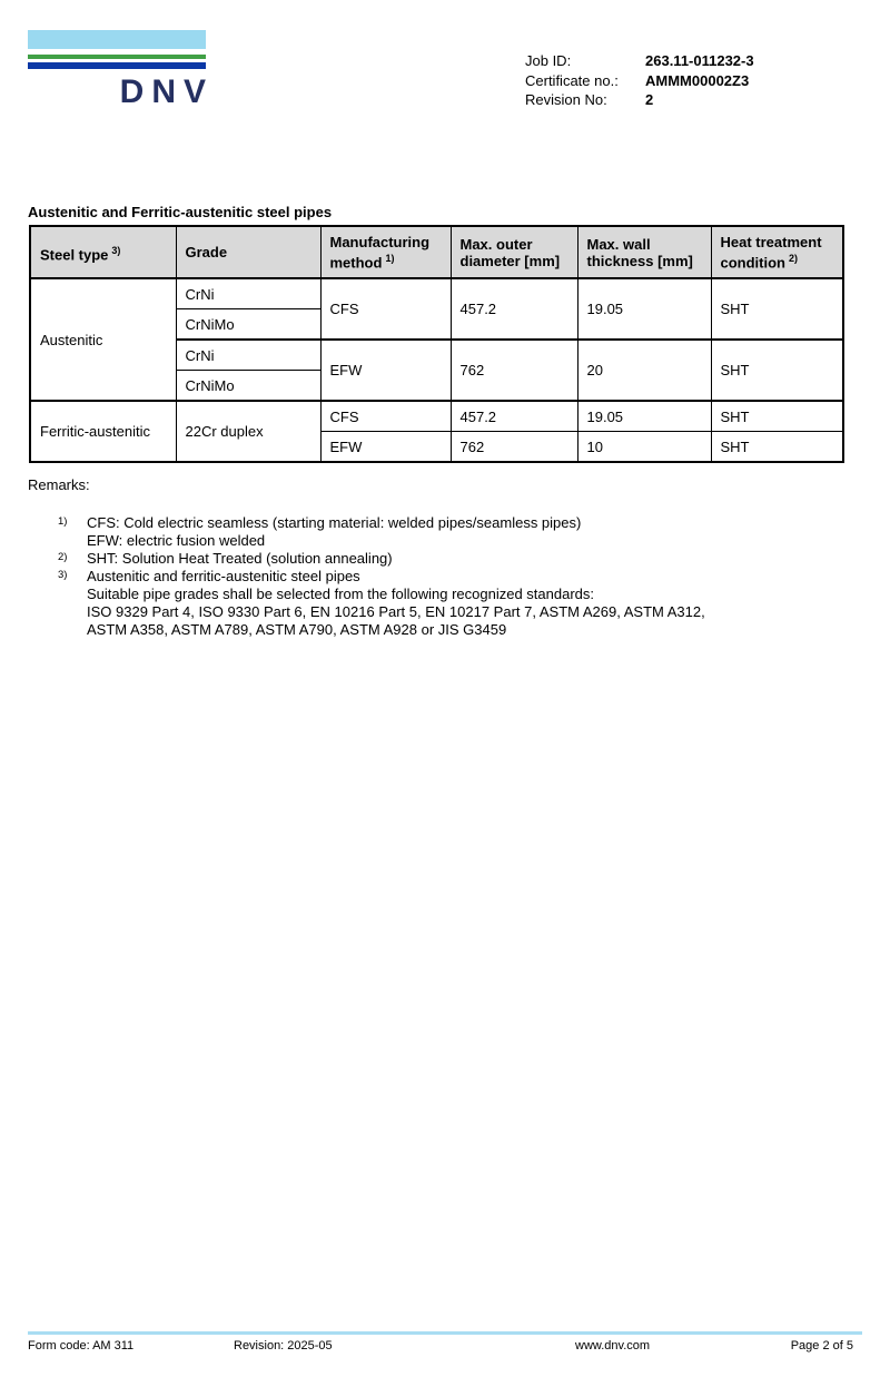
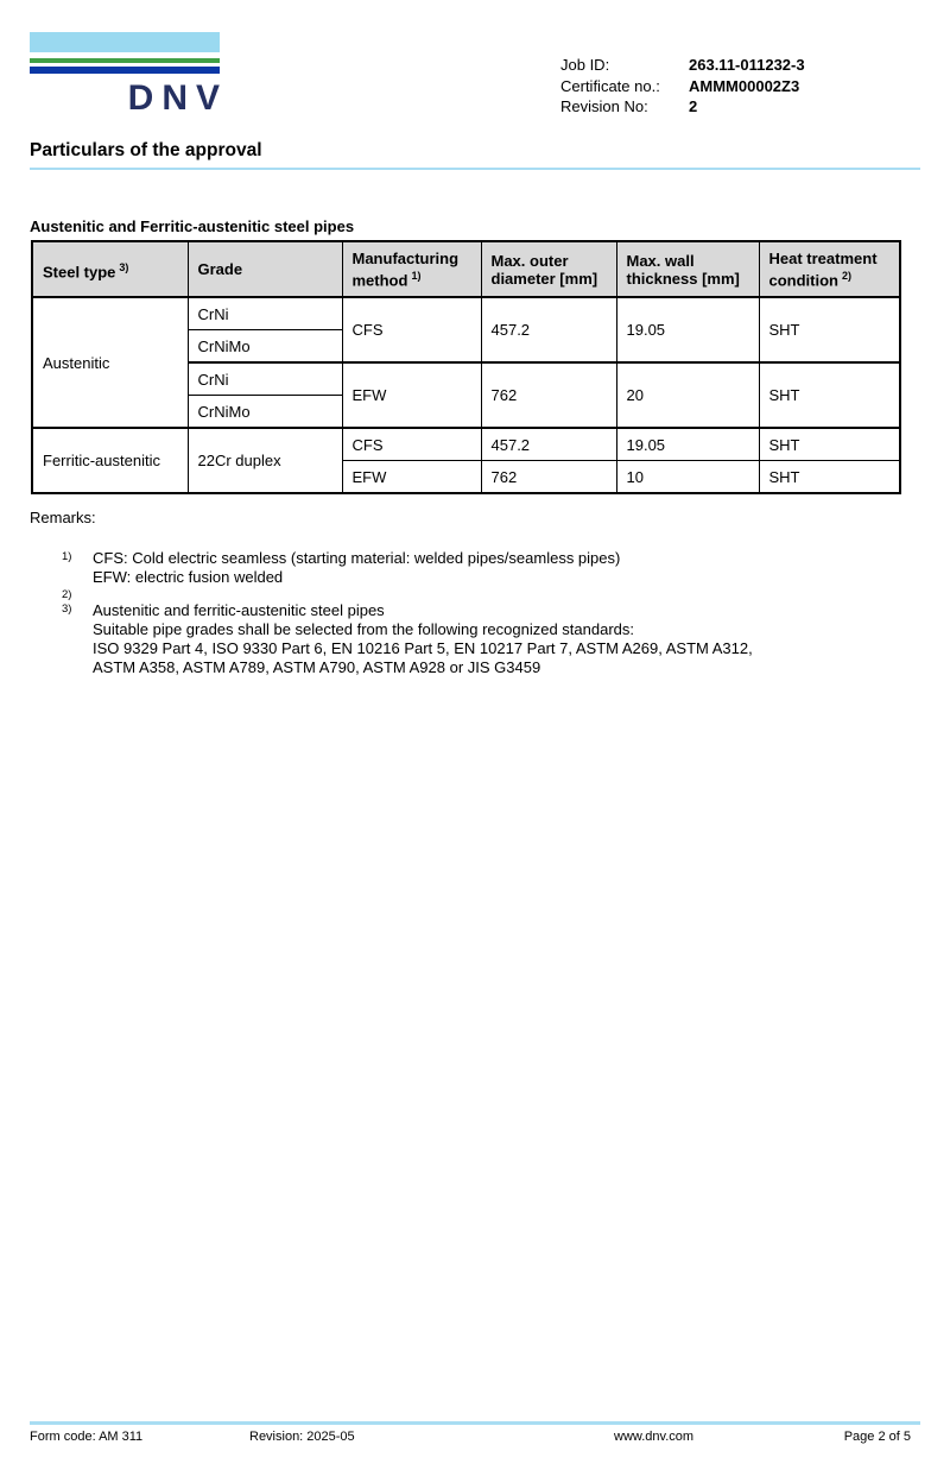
  DNV
  Job ID:
  263.11-011232-3
  Certificate no.:
  AMMM00002Z3
  Revision No:
  2
+ Particulars of the approval
  Austenitic and Ferritic-austenitic steel pipes
  Steel type 3)	Grade	Manufacturing method 1)	Max. outer diameter [mm]	Max. wall thickness [mm]	Heat treatment condition 2)
  Austenitic	CrNi	CFS	457.2	19.05	SHT
  CrNiMo
  CrNi	EFW	762	20	SHT
  CrNiMo
  Ferritic-austenitic	22Cr duplex	CFS	457.2	19.05	SHT
  EFW	762	10	SHT
  Remarks:
  1)
  CFS: Cold electric seamless (starting material: welded pipes/seamless pipes)
  EFW: electric fusion welded
  2)
- SHT: Solution Heat Treated (solution annealing)
  3)
  Austenitic and ferritic-austenitic steel pipes
  Suitable pipe grades shall be selected from the following recognized standards:
  ISO 9329 Part 4, ISO 9330 Part 6, EN 10216 Part 5, EN 10217 Part 7, ASTM A269, ASTM A312,
  ASTM A358, ASTM A789, ASTM A790, ASTM A928 or JIS G3459
  Form code: AM 311
  Revision: 2025-05
  www.dnv.com
  Page 2 of 5
